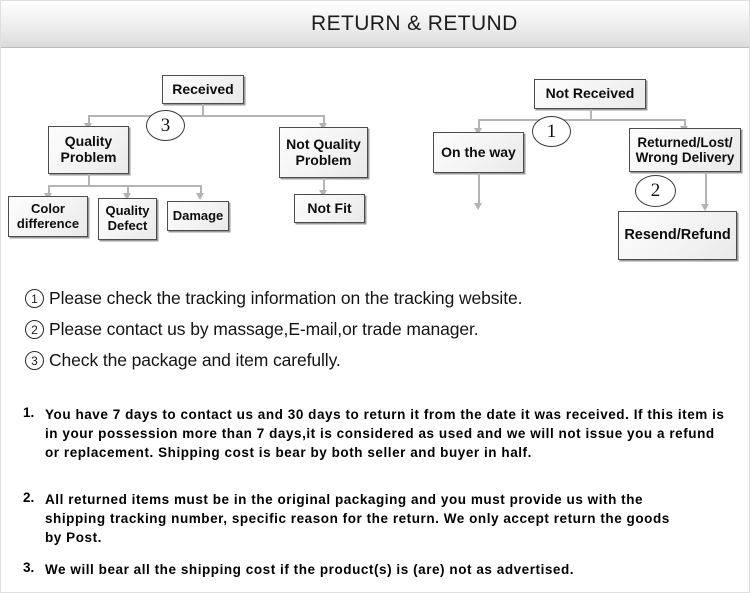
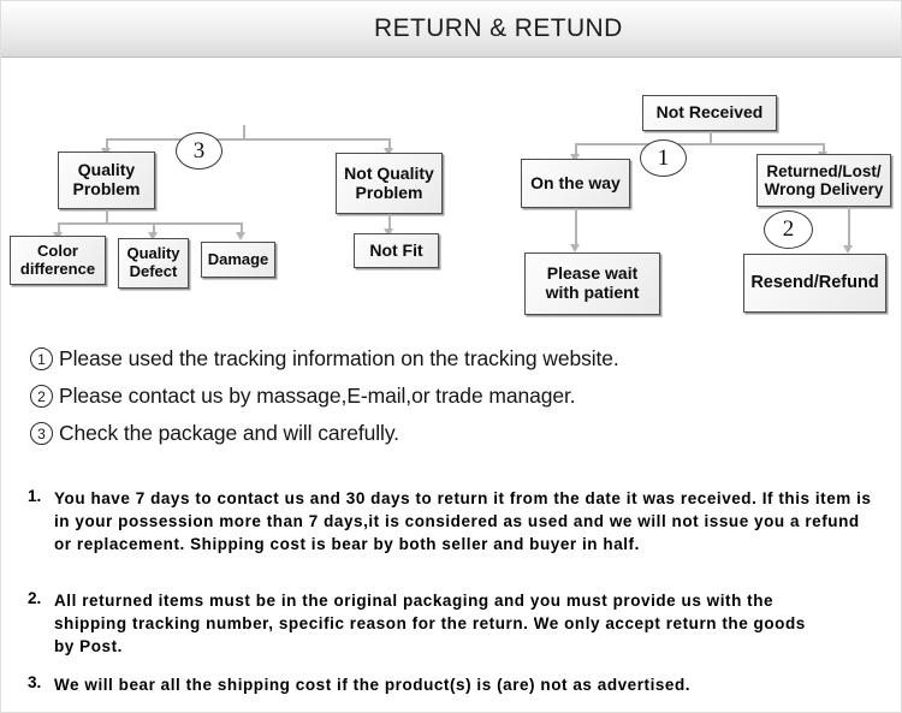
  RETURN & RETUND
- Received
  3
  Quality
  Problem
  Not Quality
  Problem
  Color
  difference
  Quality
  Defect
  Damage
  Not Fit
  Not Received
  1
  On the way
  Returned/Lost/
  Wrong Delivery
+ Please wait
+ with patient
  2
  Resend/Refund
  1
- Please check the tracking information on the tracking website.
+ Please used the tracking information on the tracking website.
  2
  Please contact us by massage,E-mail,or trade manager.
  3
- Check the package and item carefully.
+ Check the package and will carefully.
  1.
  You have 7 days to contact us and 30 days to return it from the date it was received. If this item is in your possession more than 7 days,it is considered as used and we will not issue you a refund or replacement. Shipping cost is bear by both seller and buyer in half.
  2.
  All returned items must be in the original packaging and you must provide us with the shipping tracking number, specific reason for the return. We only accept return the goods by Post.
  3.
  We will bear all the shipping cost if the product(s) is (are) not as advertised.
